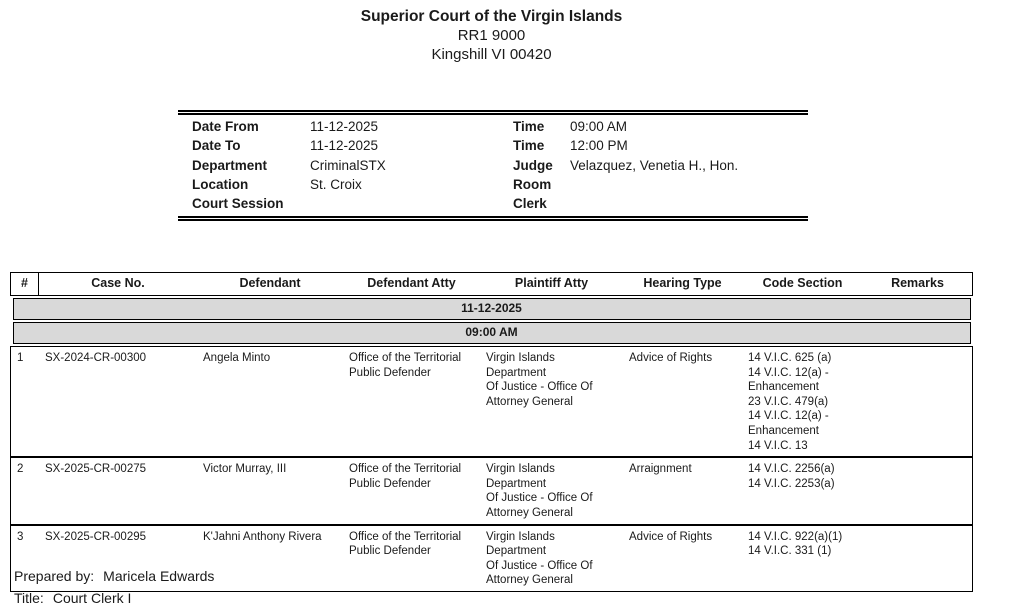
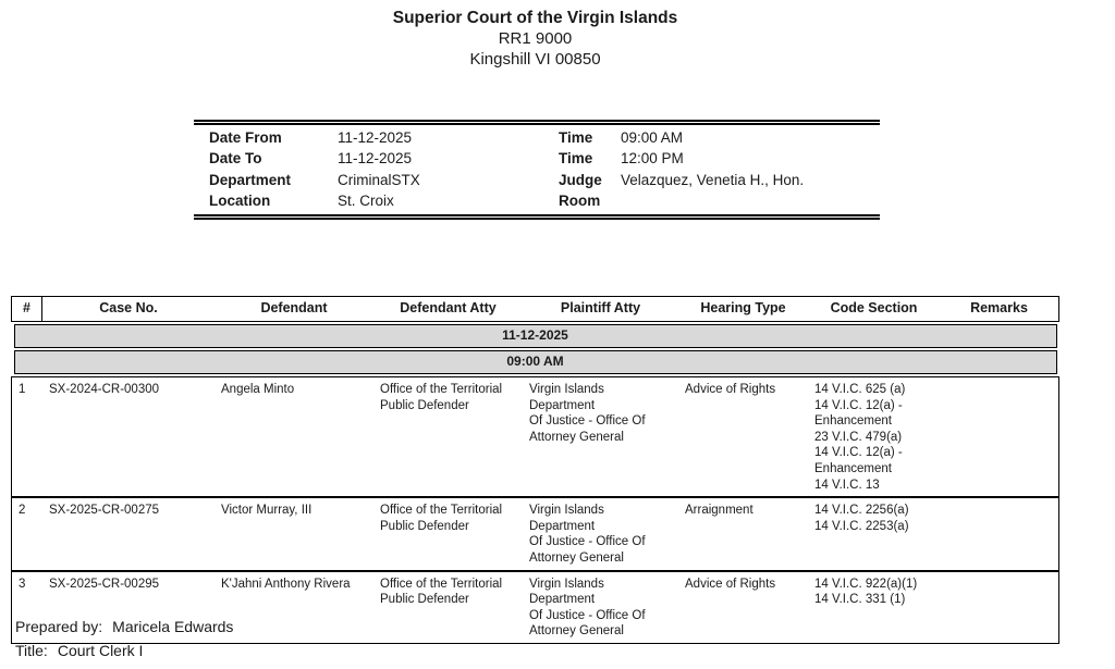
  Superior Court of the Virgin Islands
  RR1 9000
- Kingshill VI 00420
+ Kingshill VI 00850
  Date From
  11-12-2025
  Time
  09:00 AM
  Date To
  11-12-2025
  Time
  12:00 PM
  Department
  CriminalSTX
  Judge
  Velazquez, Venetia H., Hon.
  Location
  St. Croix
  Room
- Court Session
- Clerk
  #
  Case No.
  Defendant
  Defendant Atty
  Plaintiff Atty
  Hearing Type
  Code Section
  Remarks
  11-12-2025
  09:00 AM
  1
  SX-2024-CR-00300
  Angela Minto
  Office of the Territorial
  Public Defender
  Virgin Islands Department
  Of Justice - Office Of
  Attorney General
  Advice of Rights
  14 V.I.C. 625 (a)
  14 V.I.C. 12(a) -
  Enhancement
  23 V.I.C. 479(a)
  14 V.I.C. 12(a) -
  Enhancement
  14 V.I.C. 13
  2
  SX-2025-CR-00275
  Victor Murray, III
  Office of the Territorial
  Public Defender
  Virgin Islands Department
  Of Justice - Office Of
  Attorney General
  Arraignment
  14 V.I.C. 2256(a)
  14 V.I.C. 2253(a)
  3
  SX-2025-CR-00295
  K'Jahni Anthony Rivera
  Office of the Territorial
  Public Defender
  Virgin Islands Department
  Of Justice - Office Of
  Attorney General
  Advice of Rights
  14 V.I.C. 922(a)(1)
  14 V.I.C. 331 (1)
  Prepared by: Maricela Edwards
  Title: Court Clerk I
